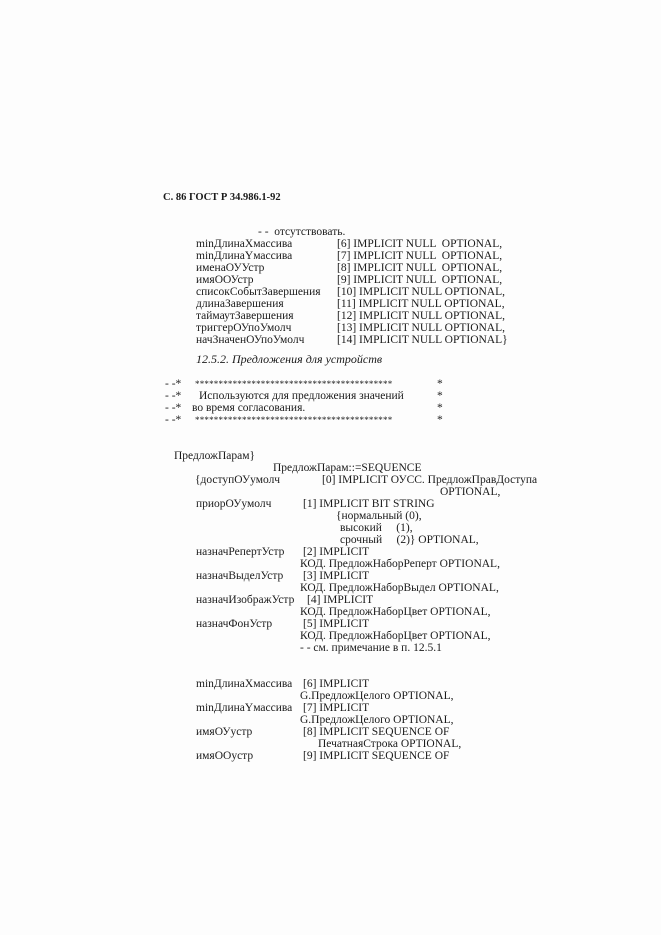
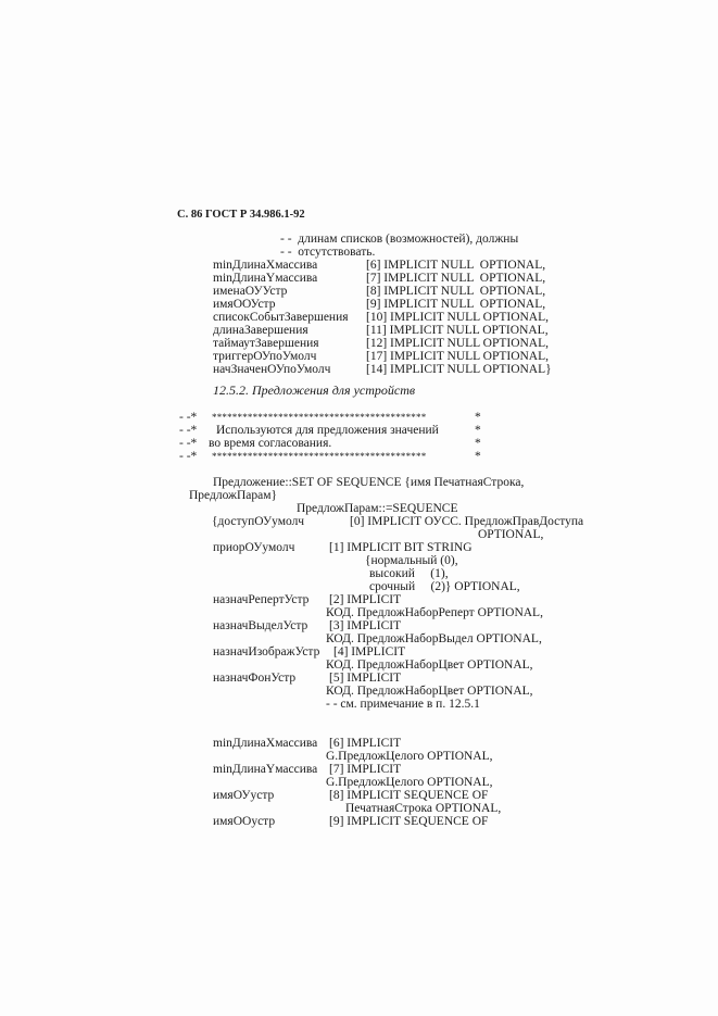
  С. 86 ГОСТ Р 34.986.1-92
+ - - длинам списков (возможностей), должны
  - - отсутствовать.
  minДлинаХмассива
  [6] IMPLICIT NULL OPTIONAL,
  minДлинаYмассива
  [7] IMPLICIT NULL OPTIONAL,
  именаОУУстр
  [8] IMPLICIT NULL OPTIONAL,
  имяООУстр
  [9] IMPLICIT NULL OPTIONAL,
  списокСобытЗавершения
  [10] IMPLICIT NULL OPTIONAL,
  длинаЗавершения
  [11] IMPLICIT NULL OPTIONAL,
  таймаутЗавершения
  [12] IMPLICIT NULL OPTIONAL,
  триггерОУпоУмолч
- [13] IMPLICIT NULL OPTIONAL,
+ [17] IMPLICIT NULL OPTIONAL,
  начЗначенОУпоУмолч
  [14] IMPLICIT NULL OPTIONAL}
  12.5.2. Предложения для устройств
  - -*
  ******************************************
  *
  - -*
  Используются для предложения значений
  *
  - -*
  во время согласования.
  *
  - -*
  ******************************************
  *
+ Предложение::SET OF SEQUENCE {имя ПечатнаяСтрока,
  ПредложПарам}
  ПредложПарам::=SEQUENCE
  {доступОУумолч
  [0] IMPLICIT ОУСС. ПредложПравДоступа
  OPTIONAL,
  приорОУумолч
  [1] IMPLICIT BIT STRING
  {нормальный (0),
  высокий (1),
  срочный (2)} OPTIONAL,
  назначРепертУстр
  [2] IMPLICIT
  КОД. ПредложНаборРеперт OPTIONAL,
  назначВыделУстр
  [3] IMPLICIT
  КОД. ПредложНаборВыдел OPTIONAL,
  назначИзображУстр
  [4] IMPLICIT
  КОД. ПредложНаборЦвет OPTIONAL,
  назначФонУстр
  [5] IMPLICIT
  КОД. ПредложНаборЦвет OPTIONAL,
  - - см. примечание в п. 12.5.1
  minДлинаХмассива
  [6] IMPLICIT
  G.ПредложЦелого OPTIONAL,
  minДлинаYмассива
  [7] IMPLICIT
  G.ПредложЦелого OPTIONAL,
  имяОУустр
  [8] IMPLICIT SEQUENCE OF
  ПечатнаяСтрока OPTIONAL,
  имяООустр
  [9] IMPLICIT SEQUENCE OF
